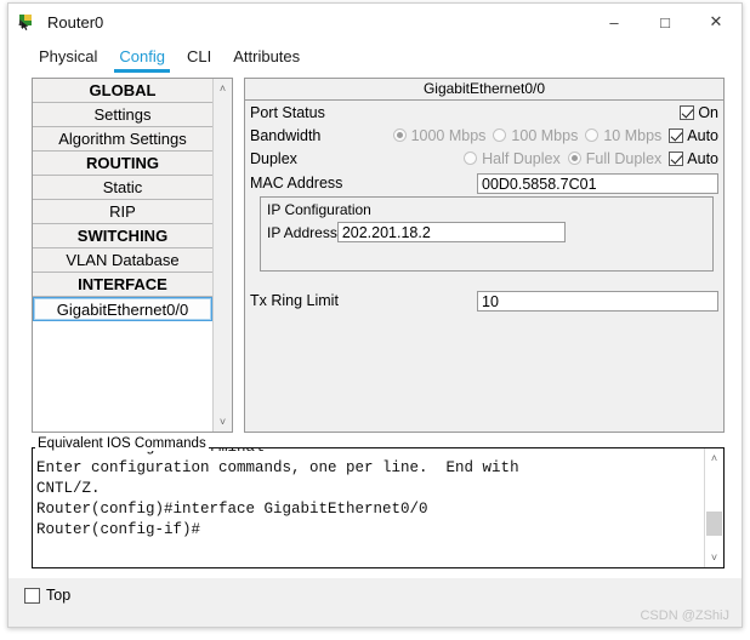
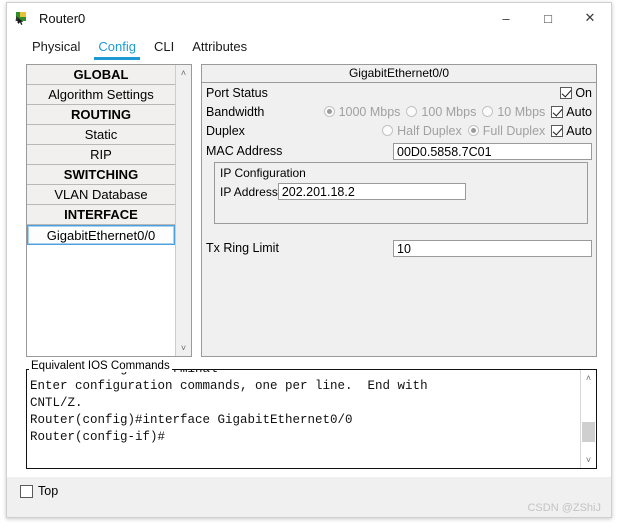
  Router0
  –
  □
  ✕
  Physical
  Config
  CLI
  Attributes
  GLOBAL
- Settings
  Algorithm Settings
  ROUTING
  Static
  RIP
  SWITCHING
  VLAN Database
  INTERFACE
  GigabitEthernet0/0
  ˄
  ˅
  GigabitEthernet0/0
  Port Status
  On
  Bandwidth
  1000 Mbps
  100 Mbps
  10 Mbps
  Auto
  Duplex
  Half Duplex
  Full Duplex
  Auto
  MAC Address
  00D0.5858.7C01
  IP Configuration
  IP Address
  202.201.18.2
  Tx Ring Limit
  10
  Equivalent IOS Commands
  Enter configuration commands, one per line. End with
  CNTL/Z.
  Router(config)#interface GigabitEthernet0/0
  Router(config-if)#
  ˄
  ˅
  Top
  CSDN @ZShiJ
